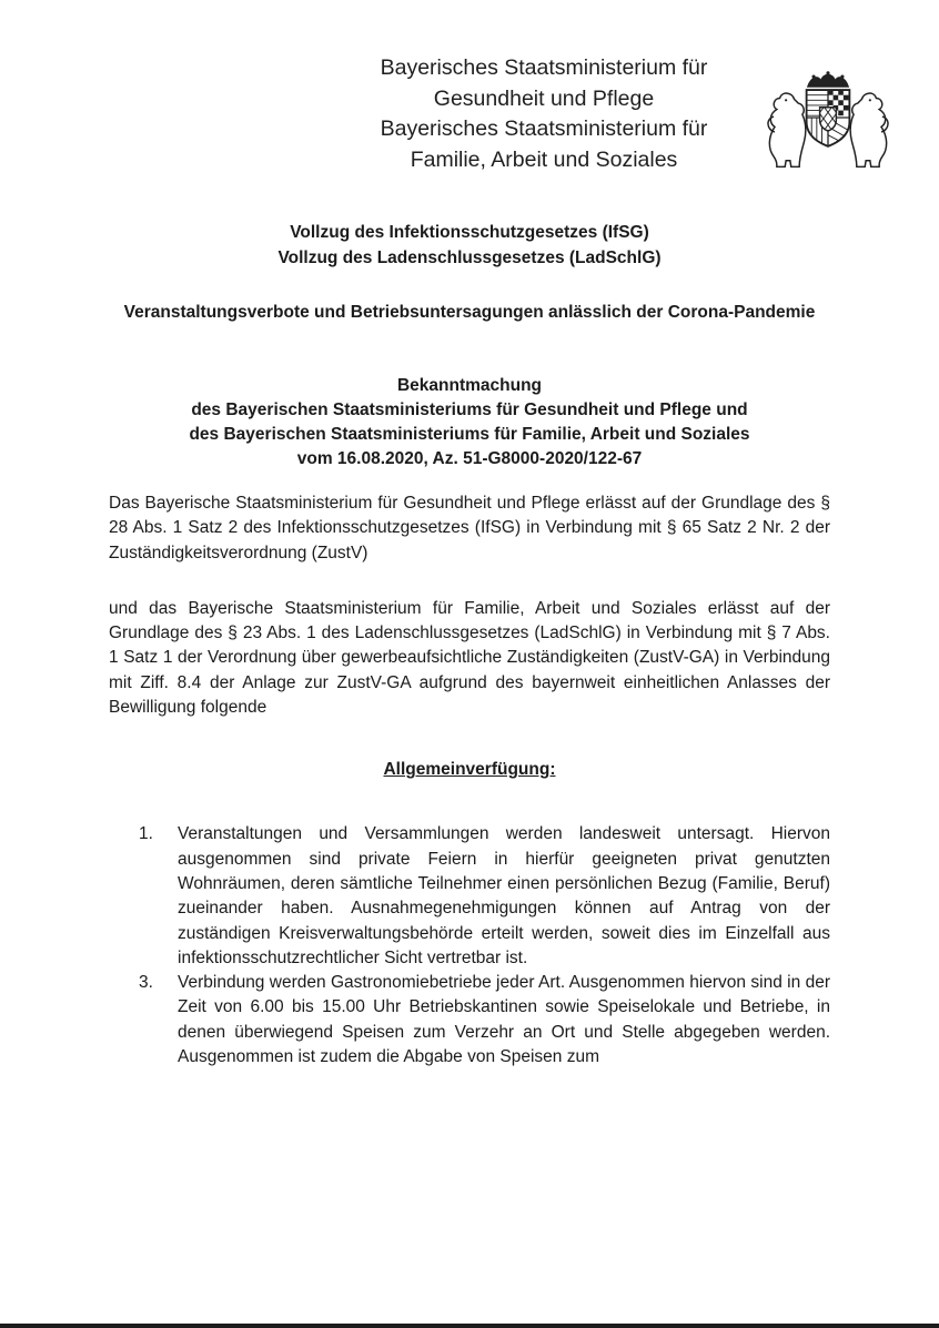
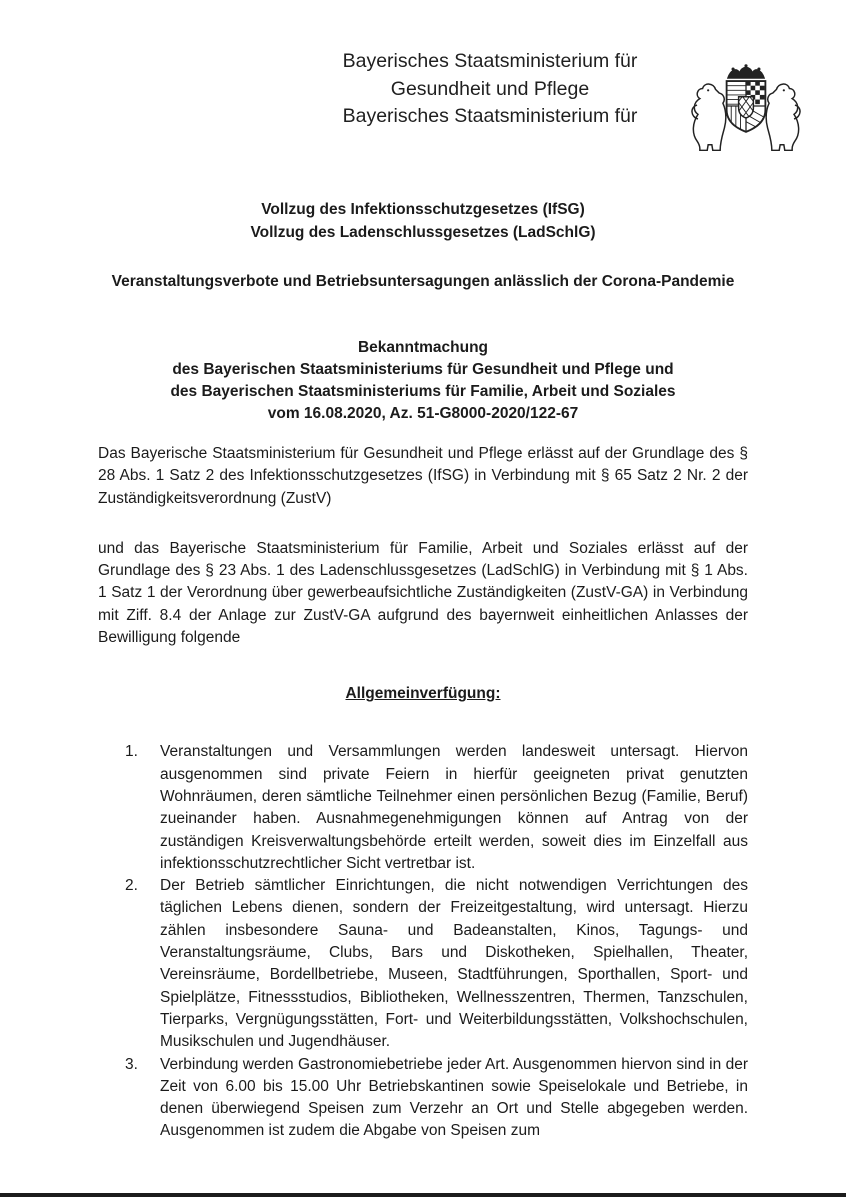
  Bayerisches Staatsministerium für
  Gesundheit und Pflege
  Bayerisches Staatsministerium für
- Familie, Arbeit und Soziales
  Vollzug des Infektionsschutzgesetzes (IfSG)
  Vollzug des Ladenschlussgesetzes (LadSchlG)
  Veranstaltungsverbote und Betriebsuntersagungen anlässlich der Corona-Pandemie
  Bekanntmachung
  des Bayerischen Staatsministeriums für Gesundheit und Pflege und
  des Bayerischen Staatsministeriums für Familie, Arbeit und Soziales
  vom 16.08.2020, Az. 51-G8000-2020/122-67
  Das Bayerische Staatsministerium für Gesundheit und Pflege erlässt auf der Grundlage des § 28 Abs. 1 Satz 2 des Infektionsschutzgesetzes (IfSG) in Verbindung mit § 65 Satz 2 Nr. 2 der Zuständigkeitsverordnung (ZustV)
- und das Bayerische Staatsministerium für Familie, Arbeit und Soziales erlässt auf der Grundlage des § 23 Abs. 1 des Ladenschlussgesetzes (LadSchlG) in Verbindung mit § 7 Abs. 1 Satz 1 der Verordnung über gewerbeaufsichtliche Zuständigkeiten (ZustV-GA) in Verbindung mit Ziff. 8.4 der Anlage zur ZustV-GA aufgrund des bayernweit einheitlichen Anlasses der Bewilligung folgende
+ und das Bayerische Staatsministerium für Familie, Arbeit und Soziales erlässt auf der Grundlage des § 23 Abs. 1 des Ladenschlussgesetzes (LadSchlG) in Verbindung mit § 1 Abs. 1 Satz 1 der Verordnung über gewerbeaufsichtliche Zuständigkeiten (ZustV-GA) in Verbindung mit Ziff. 8.4 der Anlage zur ZustV-GA aufgrund des bayernweit einheitlichen Anlasses der Bewilligung folgende
  Allgemeinverfügung:
  1.
  Veranstaltungen und Versammlungen werden landesweit untersagt. Hiervon ausgenommen sind private Feiern in hierfür geeigneten privat genutzten Wohnräumen, deren sämtliche Teilnehmer einen persönlichen Bezug (Familie, Beruf) zueinander haben. Ausnahmegenehmigungen können auf Antrag von der zuständigen Kreisverwaltungsbehörde erteilt werden, soweit dies im Einzelfall aus infektionsschutzrechtlicher Sicht vertretbar ist.
+ 2.
+ Der Betrieb sämtlicher Einrichtungen, die nicht notwendigen Verrichtungen des täglichen Lebens dienen, sondern der Freizeitgestaltung, wird untersagt. Hierzu zählen insbesondere Sauna- und Badeanstalten, Kinos, Tagungs- und Veranstaltungsräume, Clubs, Bars und Diskotheken, Spielhallen, Theater, Vereinsräume, Bordellbetriebe, Museen, Stadtführungen, Sporthallen, Sport- und Spielplätze, Fitnessstudios, Bibliotheken, Wellnesszentren, Thermen, Tanzschulen, Tierparks, Vergnügungsstätten, Fort- und Weiterbildungsstätten, Volkshochschulen, Musikschulen und Jugendhäuser.
  3.
  Verbindung werden Gastronomiebetriebe jeder Art. Ausgenommen hiervon sind in der Zeit von 6.00 bis 15.00 Uhr Betriebskantinen sowie Speiselokale und Betriebe, in denen überwiegend Speisen zum Verzehr an Ort und Stelle abgegeben werden. Ausgenommen ist zudem die Abgabe von Speisen zum
